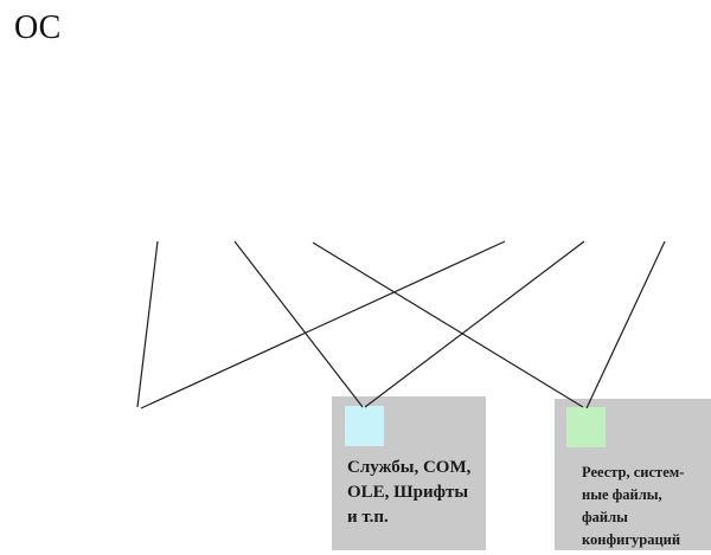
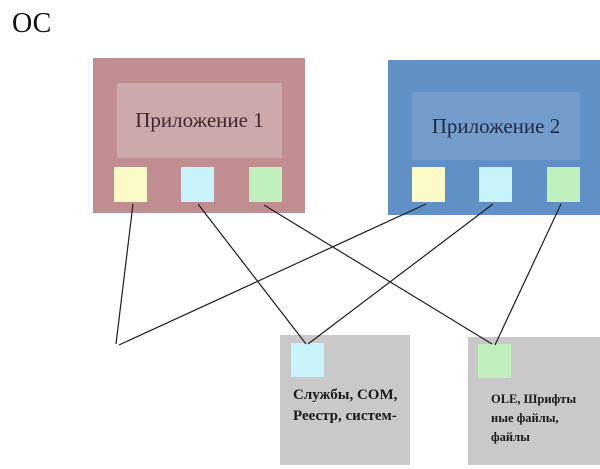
  ОС
+ Приложение 1
+ Приложение 2
  Службы, COM,
- OLE, Шрифты
+ Реестр, систем-
- и т.п.
- Реестр, систем-
+ OLE, Шрифты
  ные файлы, файлы
- конфигураций
